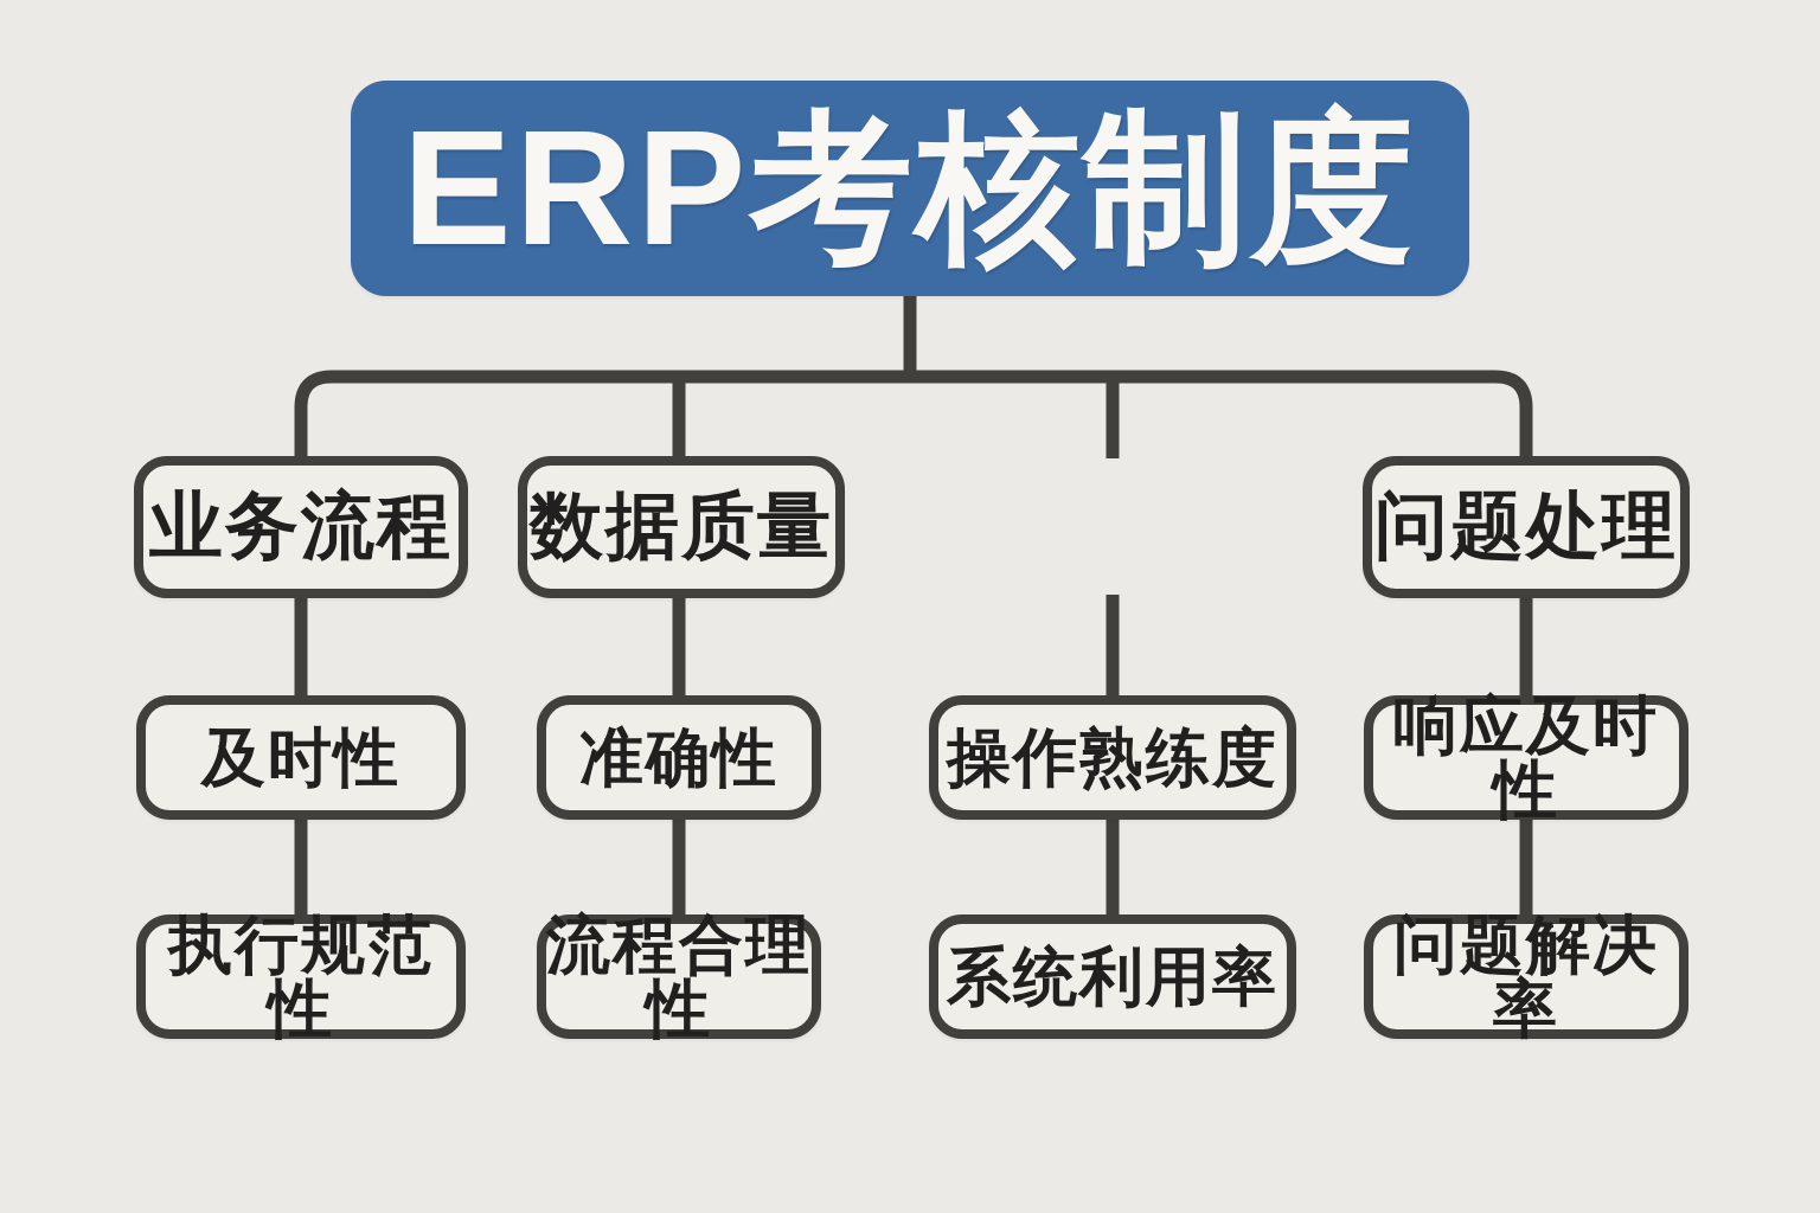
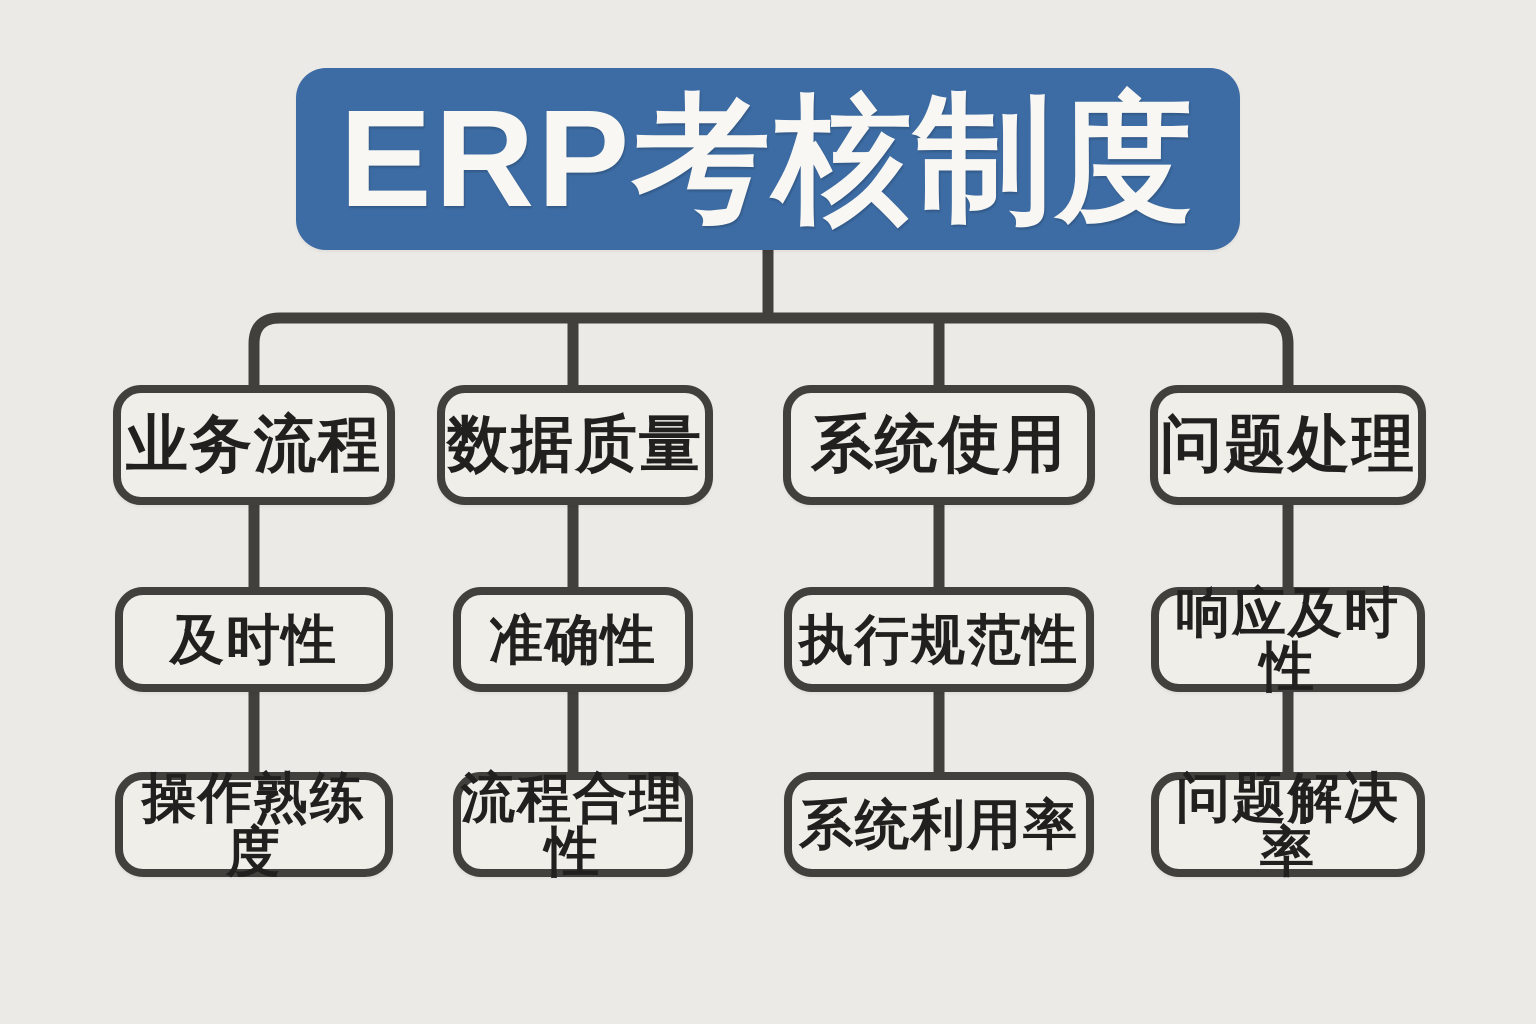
  ERP考核制度
  业务流程
  及时性
- 执行规范性
+ 操作熟练度
  数据质量
  准确性
  流程合理性
+ 系统使用
- 操作熟练度
+ 执行规范性
  系统利用率
  问题处理
  响应及时性
  问题解决率
